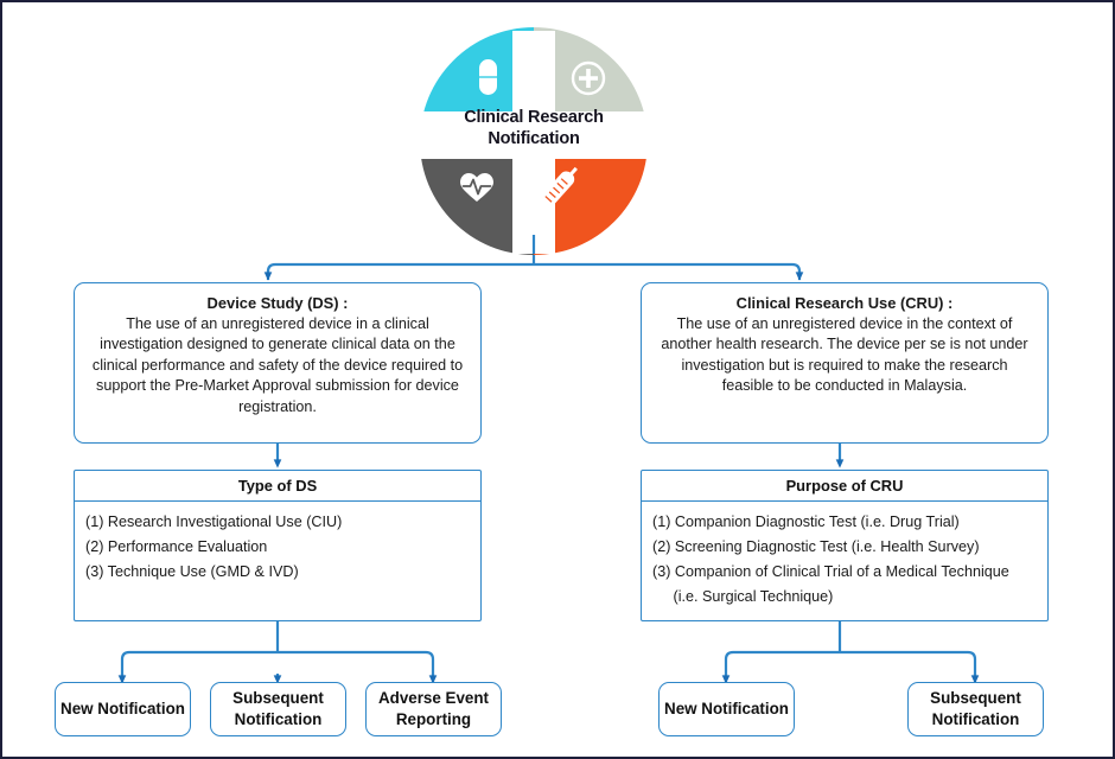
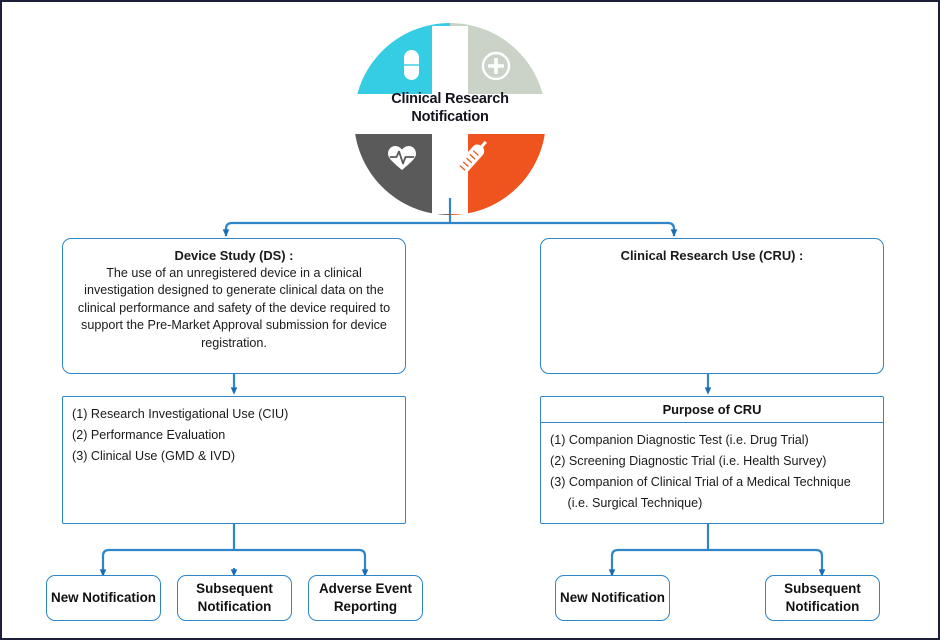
  Clinical Research
  Notification
  Device Study (DS) :
  The use of an unregistered device in a clinical investigation designed to generate clinical data on the clinical performance and safety of the device required to support the Pre-Market Approval submission for device registration.
  Clinical Research Use (CRU) :
- The use of an unregistered device in the context of another health research. The device per se is not under investigation but is required to make the research feasible to be conducted in Malaysia.
- Type of DS
  (1) Research Investigational Use (CIU)
  (2) Performance Evaluation
- (3) Technique Use (GMD & IVD)
+ (3) Clinical Use (GMD & IVD)
  Purpose of CRU
  (1) Companion Diagnostic Test (i.e. Drug Trial)
- (2) Screening Diagnostic Test (i.e. Health Survey)
+ (2) Screening Diagnostic Trial (i.e. Health Survey)
  (3) Companion of Clinical Trial of a Medical Technique
  (i.e. Surgical Technique)
  New Notification
  Subsequent
  Notification
  Adverse Event
  Reporting
  New Notification
  Subsequent
  Notification
